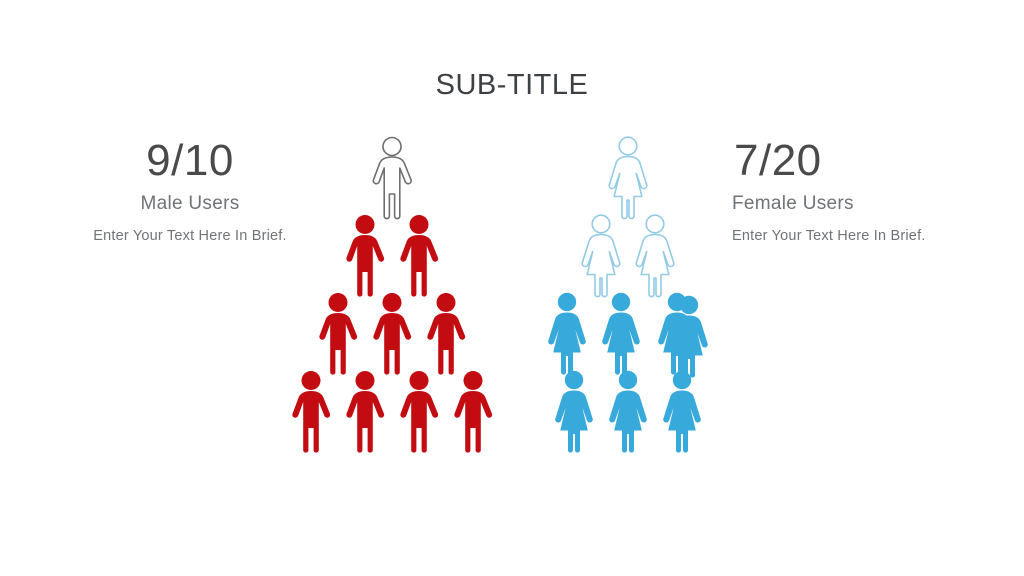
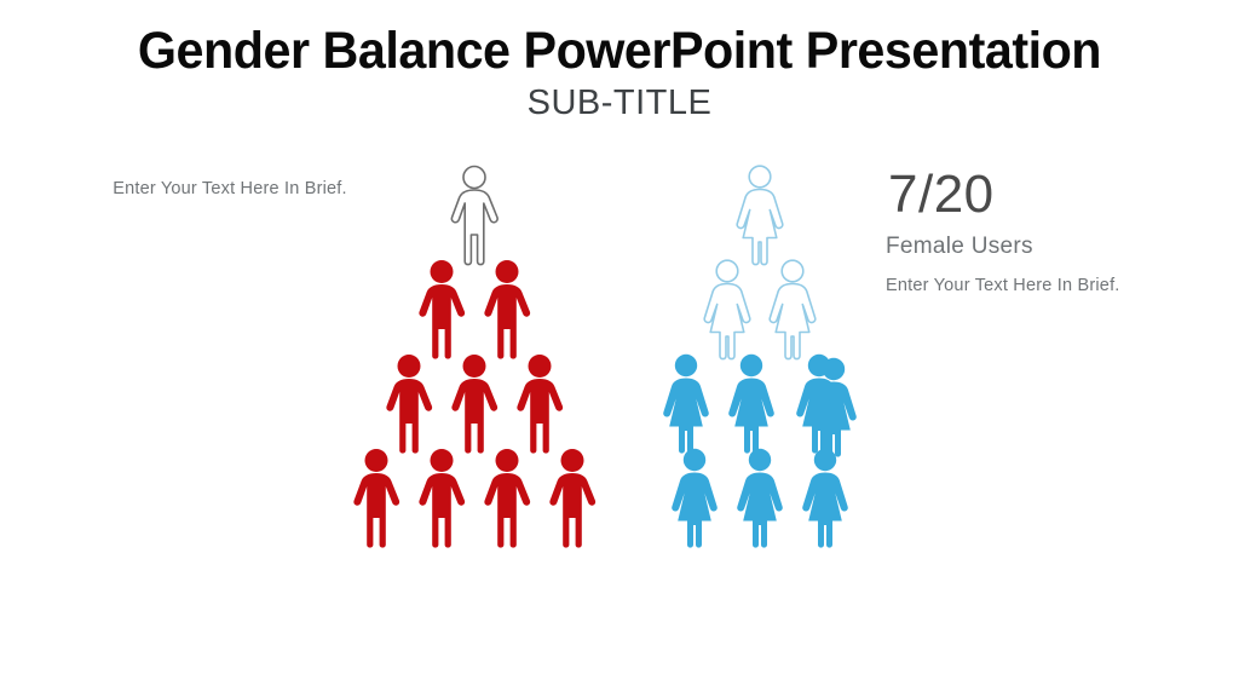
+ Gender Balance PowerPoint Presentation
  SUB-TITLE
- 9/10
- Male Users
  Enter Your Text Here In Brief.
  7/20
  Female Users
  Enter Your Text Here In Brief.
